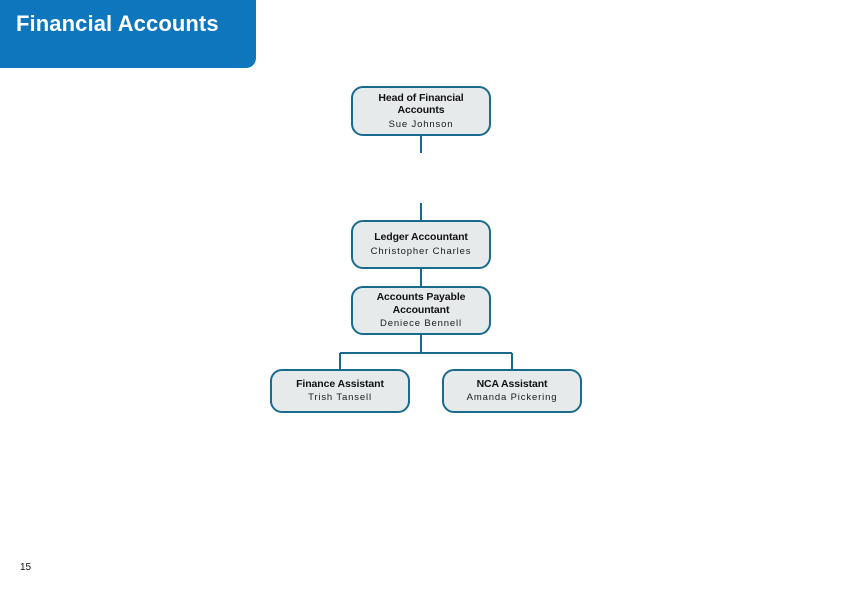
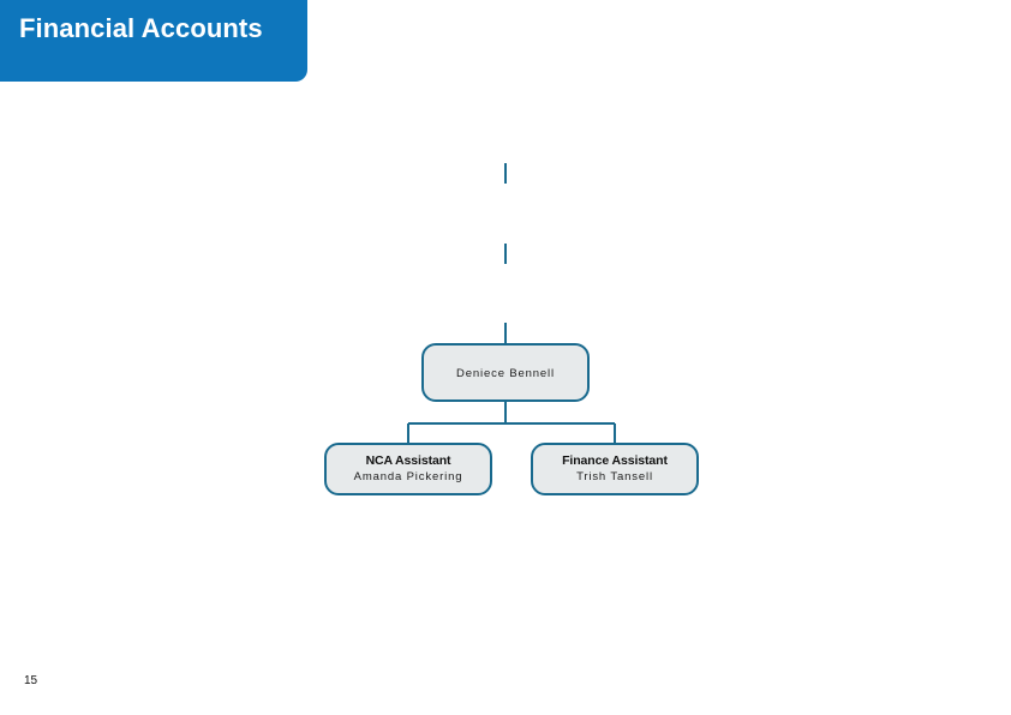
  Financial Accounts
- Head of Financial
- Accounts
- Sue Johnson
- Ledger Accountant
- Christopher Charles
- Accounts Payable
- Accountant
  Deniece Bennell
- Finance Assistant
+ NCA Assistant
- Trish Tansell
+ Amanda Pickering
- NCA Assistant
+ Finance Assistant
- Amanda Pickering
+ Trish Tansell
  15
